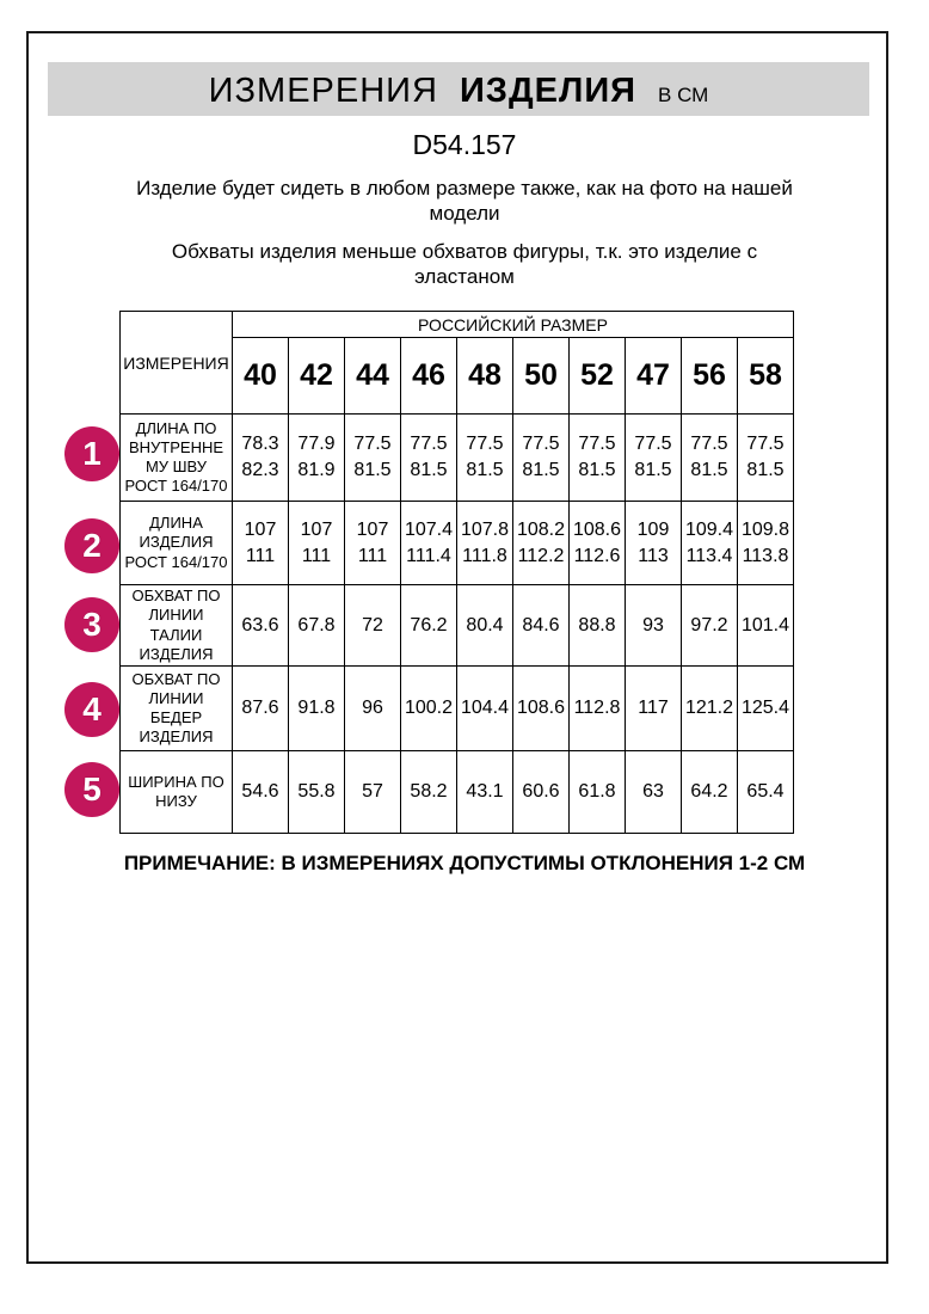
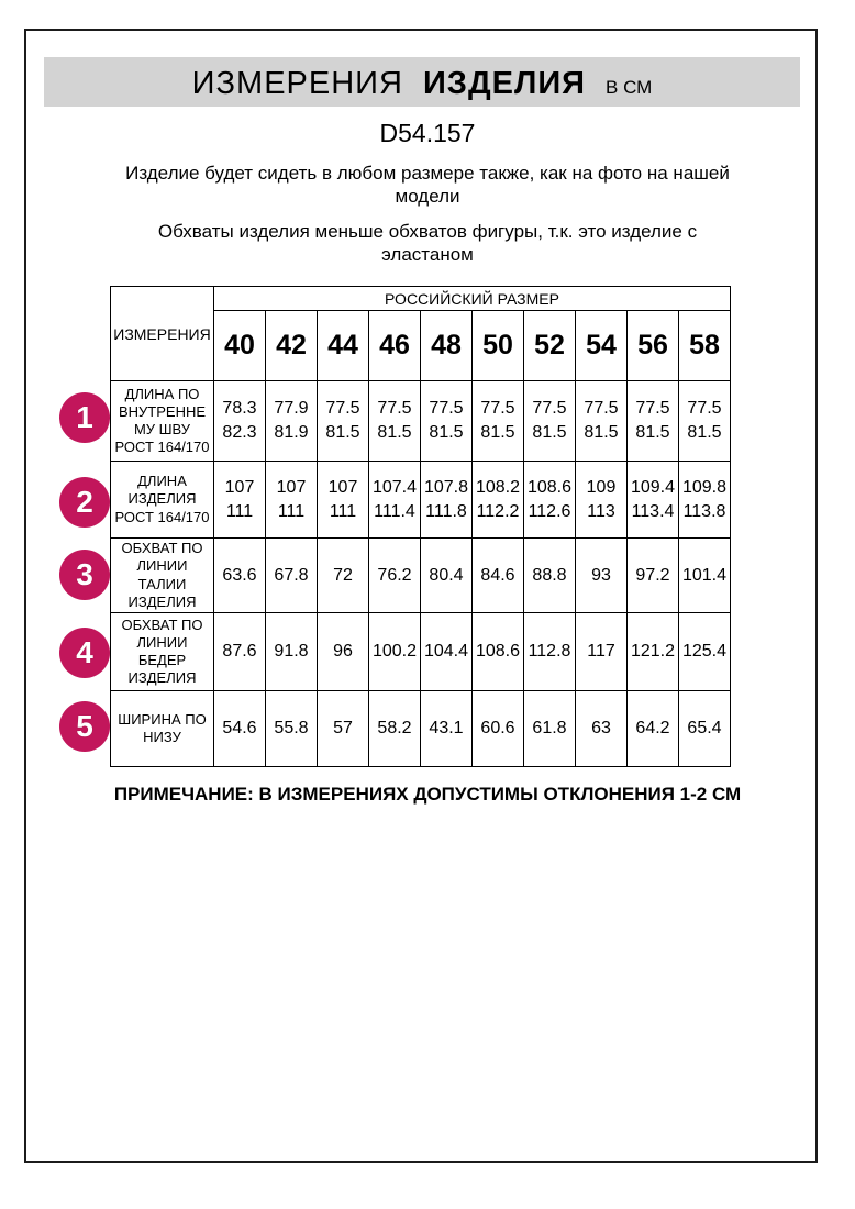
  ИЗМЕРЕНИЯ
  ИЗДЕЛИЯ
  В СМ
  D54.157
  Изделие будет сидеть в любом размере также, как на фото на нашей модели
  Обхваты изделия меньше обхватов фигуры, т.к. это изделие с эластаном
  ИЗМЕРЕНИЯ	РОССИЙСКИЙ РАЗМЕР
- 40	42	44	46	48	50	52	47	56	58
+ 40	42	44	46	48	50	52	54	56	58
  ДЛИНА ПО ВНУТРЕННЕ МУ ШВУ РОСТ 164/170	78.3 82.3	77.9 81.9	77.5 81.5	77.5 81.5	77.5 81.5	77.5 81.5	77.5 81.5	77.5 81.5	77.5 81.5	77.5 81.5
  ДЛИНА ИЗДЕЛИЯ РОСТ 164/170	107 111	107 111	107 111	107.4 111.4	107.8 111.8	108.2 112.2	108.6 112.6	109 113	109.4 113.4	109.8 113.8
  ОБХВАТ ПО ЛИНИИ ТАЛИИ ИЗДЕЛИЯ	63.6	67.8	72	76.2	80.4	84.6	88.8	93	97.2	101.4
  ОБХВАТ ПО ЛИНИИ БЕДЕР ИЗДЕЛИЯ	87.6	91.8	96	100.2	104.4	108.6	112.8	117	121.2	125.4
  ШИРИНА ПО НИЗУ	54.6	55.8	57	58.2	43.1	60.6	61.8	63	64.2	65.4
  1
  2
  3
  4
  5
  ПРИМЕЧАНИЕ: В ИЗМЕРЕНИЯХ ДОПУСТИМЫ ОТКЛОНЕНИЯ 1-2 СМ
